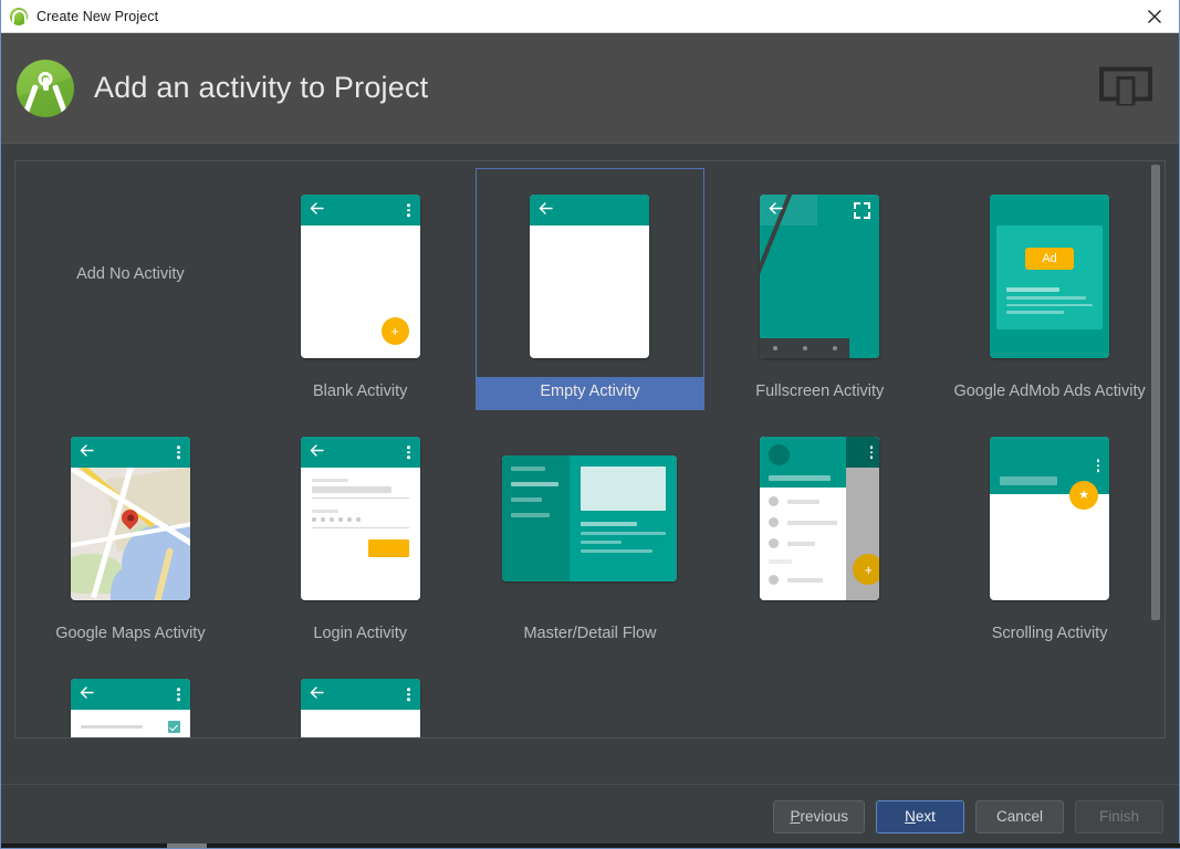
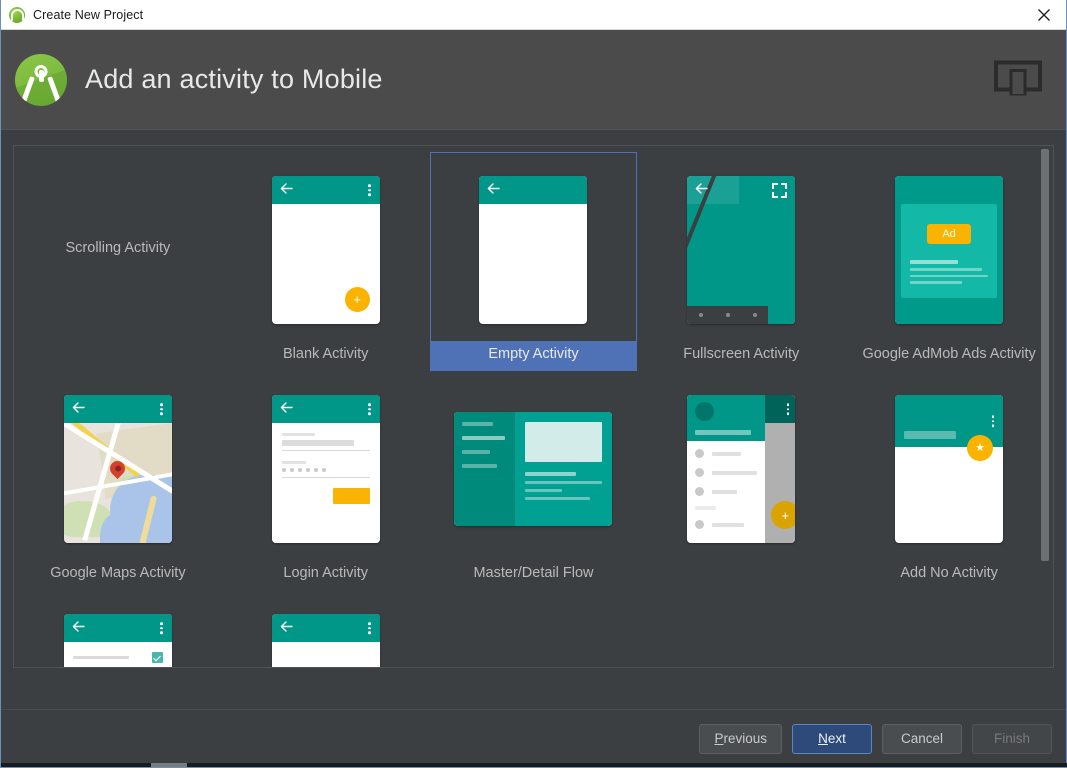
  Create New Project
- Add an activity to Project
+ Add an activity to Mobile
- Add No Activity
+ Scrolling Activity
  +
  Blank Activity
  Empty Activity
  Fullscreen Activity
  Ad
  Google AdMob Ads Activity
  Google Maps Activity
  Login Activity
  Master/Detail Flow
  +
  ★
- Scrolling Activity
+ Add No Activity
  P
  revious
  N
  ext
  Cancel
  Finish
